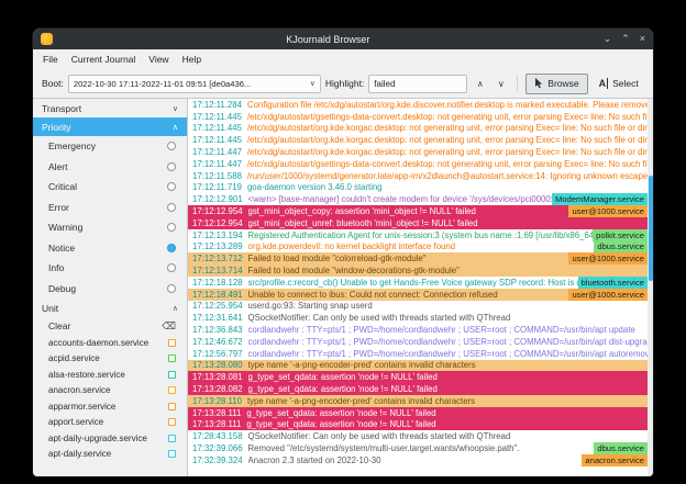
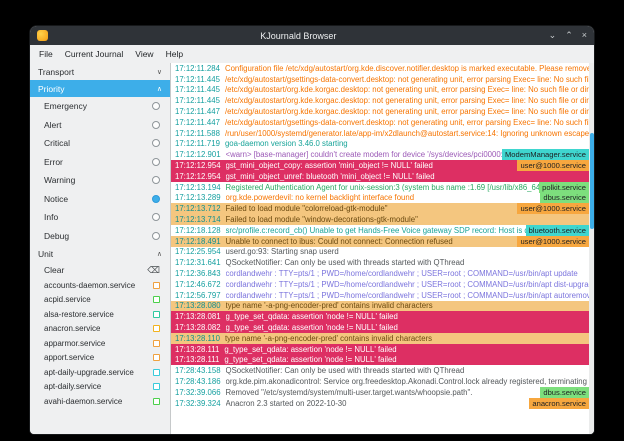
  KJournald Browser
  ⌄
  ⌃
  ×
  File
  Current Journal
  View
  Help
- Boot:
- 2022-10-30 17:11-2022-11-01 09:51 [de0a436...
- Highlight:
- failed
- ∧
- ∨
- Browse
- A
- Select
  Transport
  Priority
  Emergency
  Alert
  Critical
  Error
  Warning
  Notice
  Info
  Debug
  Unit
  Clear
  ⌫
  accounts-daemon.service
  acpid.service
  alsa-restore.service
  anacron.service
  apparmor.service
  apport.service
  apt-daily-upgrade.service
  apt-daily.service
+ avahi-daemon.service
  17:12:11.284
  Configuration file /etc/xdg/autostart/org.kde.discover.notifier.desktop is marked executable. Please remov
  17:12:11.445
  /etc/xdg/autostart/gsettings-data-convert.desktop: not generating unit, error parsing Exec= line: No such fi
  17:12:11.445
  /etc/xdg/autostart/org.kde.korgac.desktop: not generating unit, error parsing Exec= line: No such file or dir
  17:12:11.445
  /etc/xdg/autostart/org.kde.korgac.desktop: not generating unit, error parsing Exec= line: No such file or dir
  17:12:11.447
  /etc/xdg/autostart/org.kde.korgac.desktop: not generating unit, error parsing Exec= line: No such file or dir
  17:12:11.447
  /etc/xdg/autostart/gsettings-data-convert.desktop: not generating unit, error parsing Exec= line: No such fi
  17:12:11.588
  /run/user/1000/systemd/generator.late/app-im/x2dlaunch@autostart.service:14: Ignoring unknown escape
  17:12:11.719
  goa-daemon version 3.46.0 starting
  17:12:12.901
  <warn> [base-manager] couldn't create modem for device '/sys/devices/pci0000
  ModemManager.service
  17:12:12.954
  gst_mini_object_copy: assertion 'mini_object != NULL' failed
  user@1000.service
  17:12:12.954
  gst_mini_object_unref: bluetooth 'mini_object != NULL' failed
  17:12:13.194
  polkit.service
  17:12:13.289
  org.kde.powerdevil: no kernel backlight interface found
  dbus.service
  17:12:13.712
  Failed to load module "colorreload-gtk-module"
  user@1000.service
  17:12:13.714
  Failed to load module "window-decorations-gtk-module"
  17:12:18.128
  src/profile.c:record_cb() Unable to get Hands-Free Voice gateway SDP record: Host is
  bluetooth.service
  17:12:18.491
  Unable to connect to ibus: Could not connect: Connection refused
  user@1000.service
  17:12:25.954
  userd.go:93: Starting snap userd
  17:12:31.641
  QSocketNotifier: Can only be used with threads started with QThread
  17:12:36.843
  cordlandwehr : TTY=pts/1 ; PWD=/home/cordlandwehr ; USER=root ; COMMAND=/usr/bin/apt update
  17:12:46.672
  cordlandwehr : TTY=pts/1 ; PWD=/home/cordlandwehr ; USER=root ; COMMAND=/usr/bin/apt dist-upgra
  17:12:56.797
  cordlandwehr : TTY=pts/1 ; PWD=/home/cordlandwehr ; USER=root ; COMMAND=/usr/bin/apt autoremo
  17:13:28.080
  type name '-a-png-encoder-pred' contains invalid characters
  17:13:28.081
  g_type_set_qdata: assertion 'node != NULL' failed
  17:13:28.082
  g_type_set_qdata: assertion 'node != NULL' failed
  17:13:28.110
  type name '-a-png-encoder-pred' contains invalid characters
  17:13:28.111
  g_type_set_qdata: assertion 'node != NULL' failed
  17:13:28.111
  g_type_set_qdata: assertion 'node != NULL' failed
  17:28:43.158
  QSocketNotifier: Can only be used with threads started with QThread
+ 17:28:43.186
+ org.kde.pim.akonadicontrol: Service org.freedesktop.Akonadi.Control.lock already registered, terminating
  17:32:39.066
  Removed "/etc/systemd/system/multi-user.target.wants/whoopsie.path".
  dbus.service
  17:32:39.324
  Anacron 2.3 started on 2022-10-30
  anacron.service
